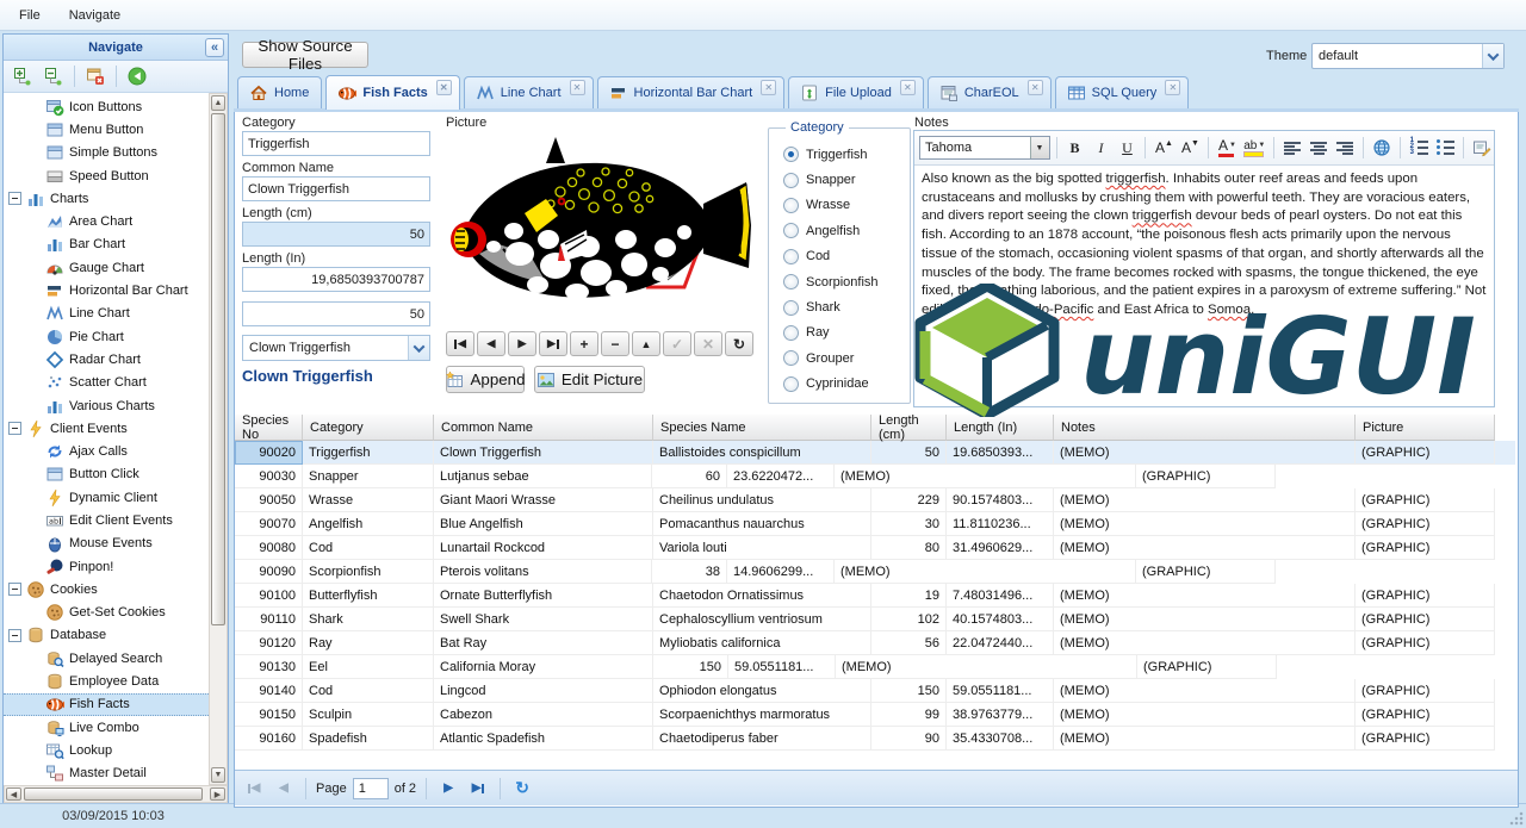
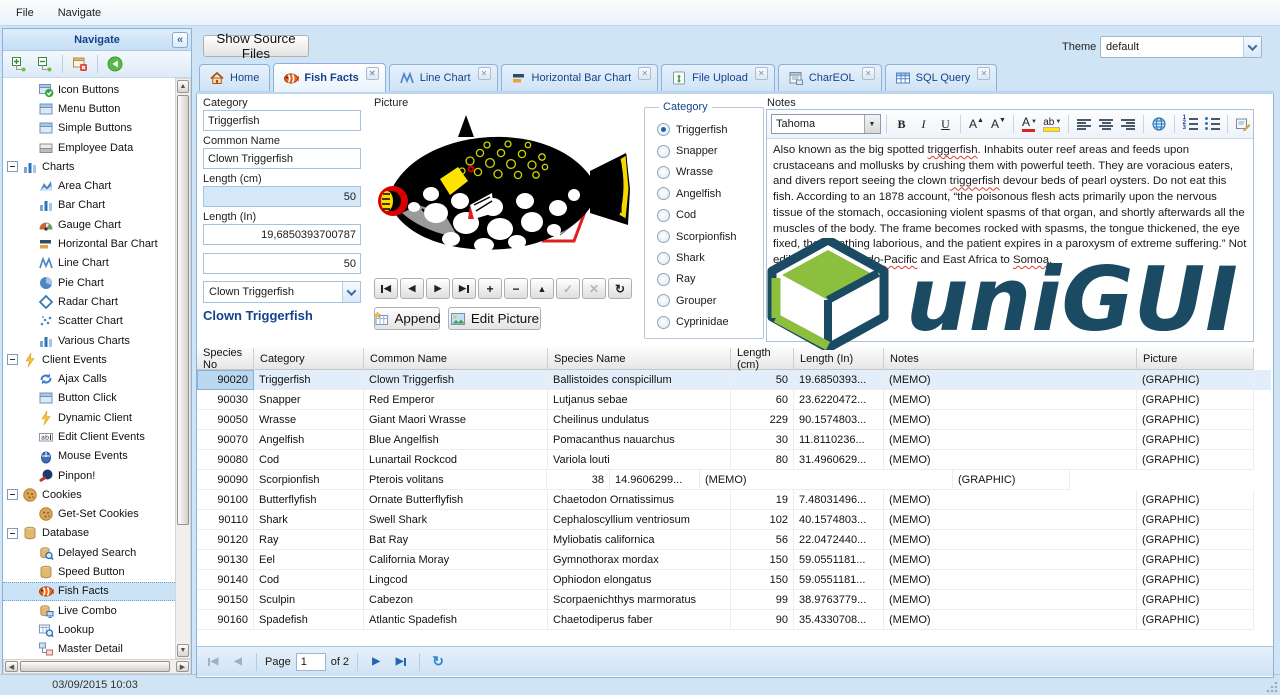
  File
  Navigate
  Navigate
  «
  Icon Buttons
  Menu Button
  Simple Buttons
- Speed Button
+ Employee Data
  Charts
  Area Chart
  Bar Chart
  Gauge Chart
  Horizontal Bar Chart
  Line Chart
  Pie Chart
  Radar Chart
  Scatter Chart
  Various Charts
  Client Events
  Ajax Calls
  Button Click
  Dynamic Client
  ab
  Edit Client Events
  Mouse Events
  Pinpon!
  Cookies
  Get-Set Cookies
  Database
  Delayed Search
- Employee Data
+ Speed Button
  Fish Facts
  Live Combo
  Lookup
  Master Detail
  Show Source Files
  Theme
  default
  Home
  Fish Facts
  ✕
  Line Chart
  ✕
  Horizontal Bar Chart
  ✕
  File Upload
  ✕
  CharEOL
  ✕
  SQL Query
  ✕
  Category
  Triggerfish
  Common Name
  Clown Triggerfish
  Length (cm)
  50
  Length (In)
  19,6850393700787
  50
  Clown Triggerfish
  Clown Triggerfish
  Picture
  ◀
  ◀
  ▶
  ▶
  +
  −
  ▲
  ✓
  ✕
  ↻
  Append
  Edit Picture
  Category
  Triggerfish
  Snapper
  Wrasse
  Angelfish
  Cod
  Scorpionfish
  Shark
  Ray
  Grouper
  Cyprinidae
  Notes
  Tahoma
  B
  I
  U
  A
  A
  A
  ab
  Also known as the big spotted triggerfish. Inhabits outer reef areas and feeds upon crustaceans and mollusks by crushing them with powerful teeth. They are voracious eaters, and divers report seeing the clown triggerfish devour beds of pearl oysters. Do not eat this fish. According to an 1878 account, “the poisonous flesh acts primarily upon the nervous tissue of the stomach, occasioning violent spasms of that organ, and shortly afterwards all the muscles of the body. The frame becomes rocked with spasms, the tongue thickened, the eye fixed, ththing laborious, and the patient expires in a paroxysm of extreme suffering.” Not ed o-Pacific and East Africa to Somoa.
  Species No
  Category
  Common Name
  Species Name
  Length (cm)
  Length (In)
  Notes
  Picture
  90020
  Triggerfish
  Clown Triggerfish
  Ballistoides conspicillum
  50
  19.6850393...
  (MEMO)
  (GRAPHIC)
  90030
  Snapper
+ Red Emperor
  Lutjanus sebae
  60
  23.6220472...
  (MEMO)
  (GRAPHIC)
  90050
  Wrasse
  Giant Maori Wrasse
  Cheilinus undulatus
  229
  90.1574803...
  (MEMO)
  (GRAPHIC)
  90070
  Angelfish
  Blue Angelfish
  Pomacanthus nauarchus
  30
  11.8110236...
  (MEMO)
  (GRAPHIC)
  90080
  Cod
  Lunartail Rockcod
  Variola louti
  80
  31.4960629...
  (MEMO)
  (GRAPHIC)
  90090
  Scorpionfish
  Pterois volitans
  38
  14.9606299...
  (MEMO)
  (GRAPHIC)
  90100
  Butterflyfish
  Ornate Butterflyfish
  Chaetodon Ornatissimus
  19
  7.48031496...
  (MEMO)
  (GRAPHIC)
  90110
  Shark
  Swell Shark
  Cephaloscyllium ventriosum
  102
  40.1574803...
  (MEMO)
  (GRAPHIC)
  90120
  Ray
  Bat Ray
  Myliobatis californica
  56
  22.0472440...
  (MEMO)
  (GRAPHIC)
  90130
  Eel
  California Moray
+ Gymnothorax mordax
  150
  59.0551181...
  (MEMO)
  (GRAPHIC)
  90140
  Cod
  Lingcod
  Ophiodon elongatus
  150
  59.0551181...
  (MEMO)
  (GRAPHIC)
  90150
  Sculpin
  Cabezon
  Scorpaenichthys marmoratus
  99
  38.9763779...
  (MEMO)
  (GRAPHIC)
  90160
  Spadefish
  Atlantic Spadefish
  Chaetodiperus faber
  90
  35.4330708...
  (MEMO)
  (GRAPHIC)
  ◀
  ◀
  Page
  1
  of 2
  ▶
  ▶
  ↻
  03/09/2015 10:03
  uniGUI
